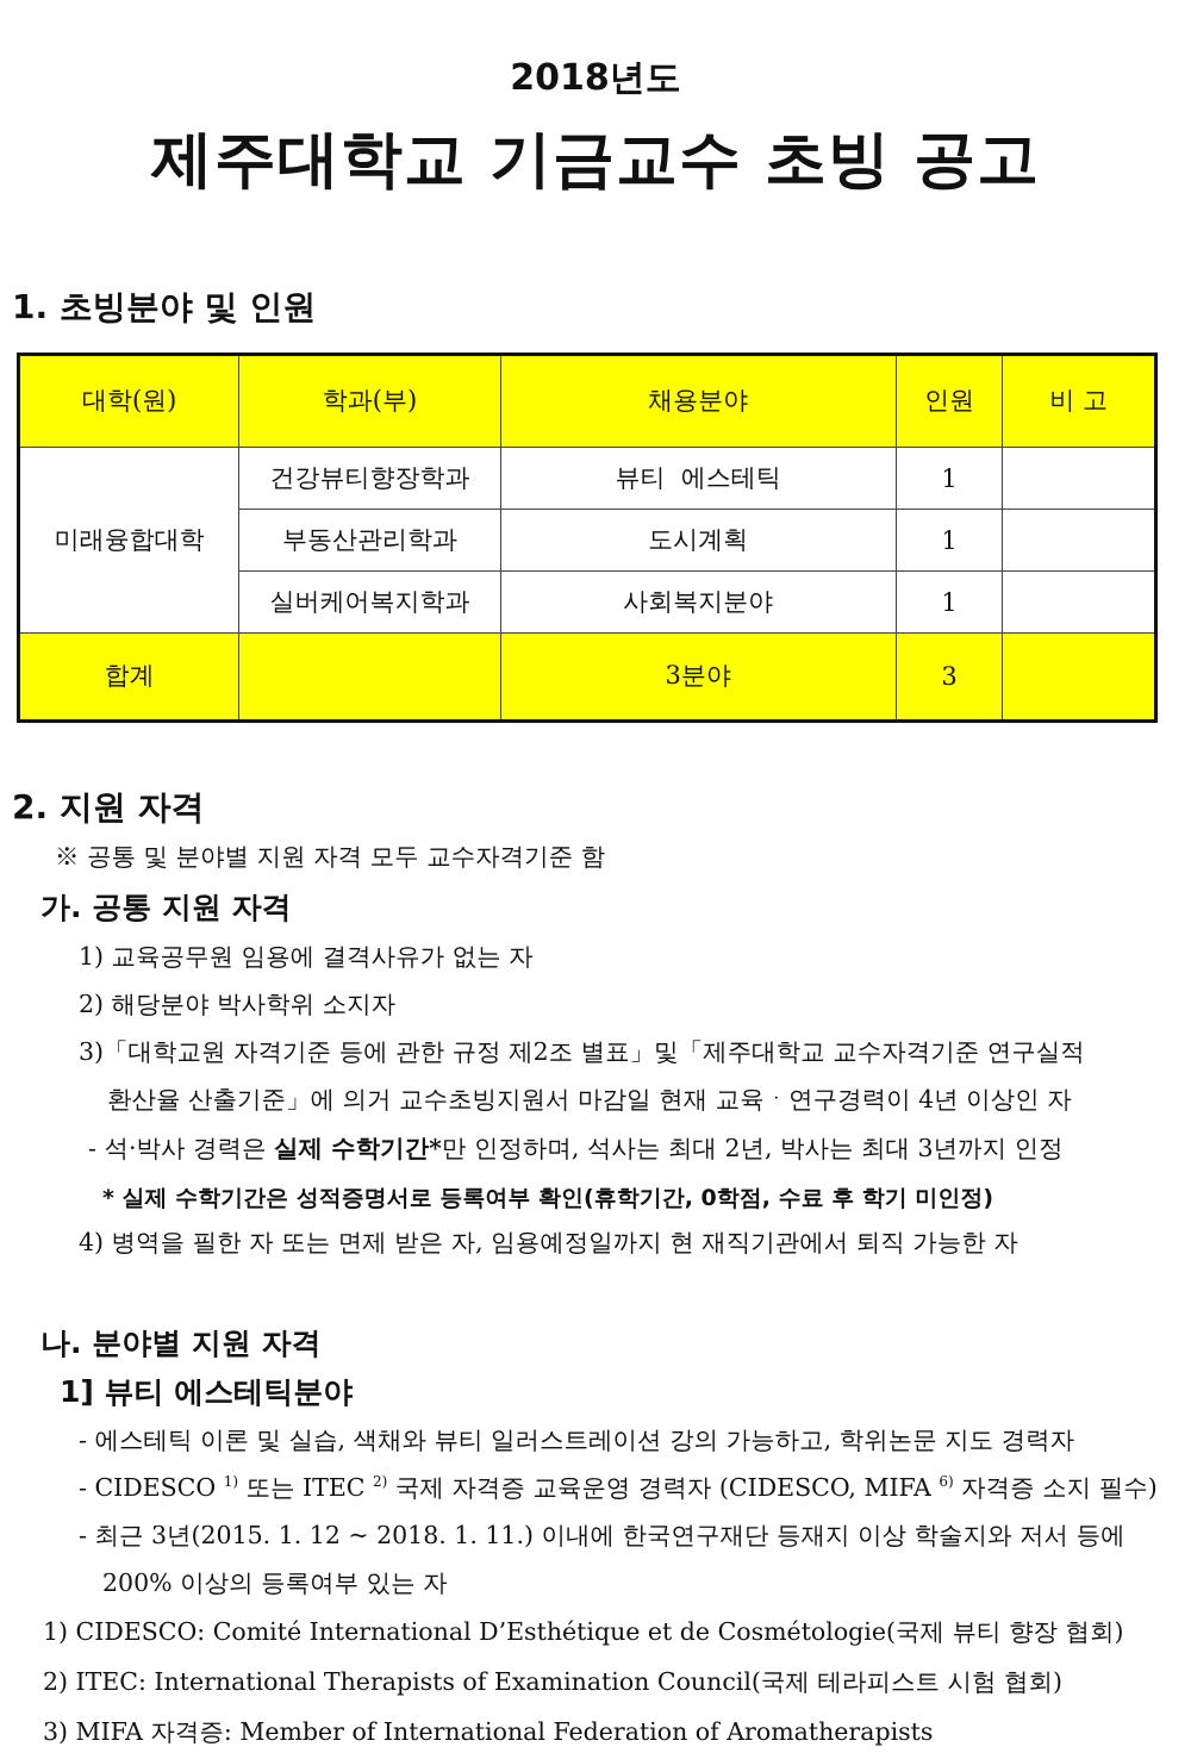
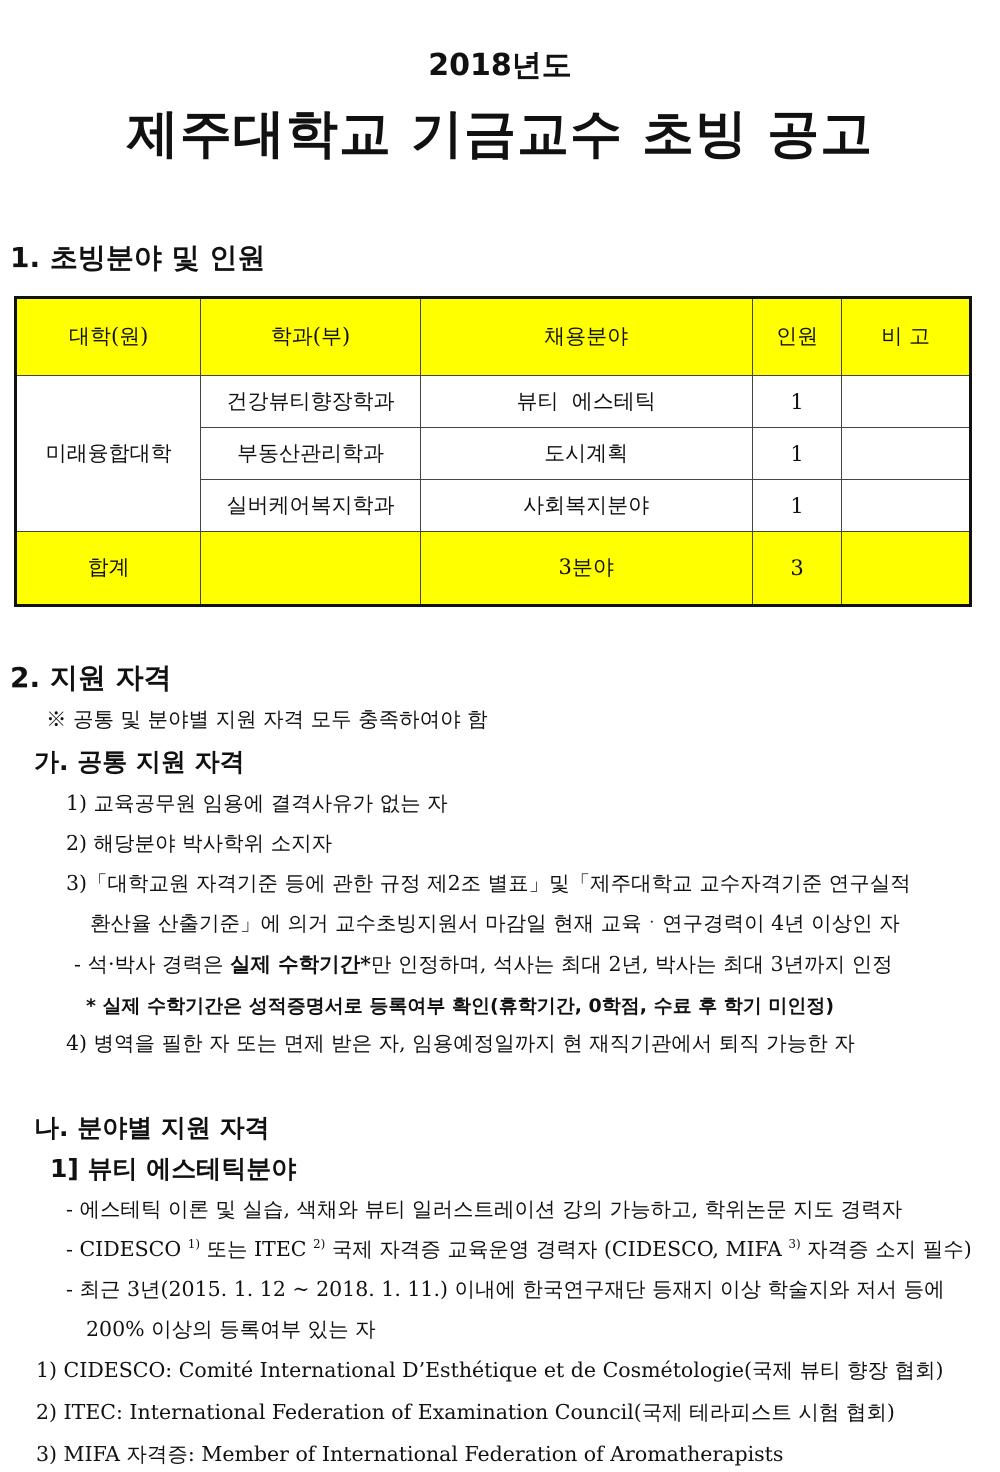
  2018년도
  제주대학교 기금교수 초빙 공고
  1. 초빙분야 및 인원
  대학(원)	학과(부)	채용분야	인원	비 고
  미래융합대학	건강뷰티향장학과	뷰티 에스테틱	1
  부동산관리학과	도시계획	1
  실버케어복지학과	사회복지분야	1
  합계		3분야	3
  2. 지원 자격
- ※ 공통 및 분야별 지원 자격 모두 교수자격기준 함
+ ※ 공통 및 분야별 지원 자격 모두 충족하여야 함
  가. 공통 지원 자격
  1) 교육공무원 임용에 결격사유가 없는 자
  2) 해당분야 박사학위 소지자
  3)「대학교원 자격기준 등에 관한 규정 제2조 별표」및「제주대학교 교수자격기준 연구실적
  환산율 산출기준」에 의거 교수초빙지원서 마감일 현재 교육ㆍ연구경력이 4년 이상인 자
  - 석·박사 경력은 실제 수학기간*만 인정하며, 석사는 최대 2년, 박사는 최대 3년까지 인정
  * 실제 수학기간은 성적증명서로 등록여부 확인(휴학기간, 0학점, 수료 후 학기 미인정)
  4) 병역을 필한 자 또는 면제 받은 자, 임용예정일까지 현 재직기관에서 퇴직 가능한 자
  나. 분야별 지원 자격
  1] 뷰티 에스테틱분야
  - 에스테틱 이론 및 실습, 색채와 뷰티 일러스트레이션 강의 가능하고, 학위논문 지도 경력자
- - CIDESCO 1) 또는 ITEC 2) 국제 자격증 교육운영 경력자 (CIDESCO, MIFA 6) 자격증 소지 필수)
+ - CIDESCO 1) 또는 ITEC 2) 국제 자격증 교육운영 경력자 (CIDESCO, MIFA 3) 자격증 소지 필수)
  - 최근 3년(2015. 1. 12 ~ 2018. 1. 11.) 이내에 한국연구재단 등재지 이상 학술지와 저서 등에
  200% 이상의 등록여부 있는 자
  1) CIDESCO: Comité International D’Esthétique et de Cosmétologie(국제 뷰티 향장 협회)
- 2) ITEC: International Therapists of Examination Council(국제 테라피스트 시험 협회)
+ 2) ITEC: International Federation of Examination Council(국제 테라피스트 시험 협회)
  3) MIFA 자격증: Member of International Federation of Aromatherapists
